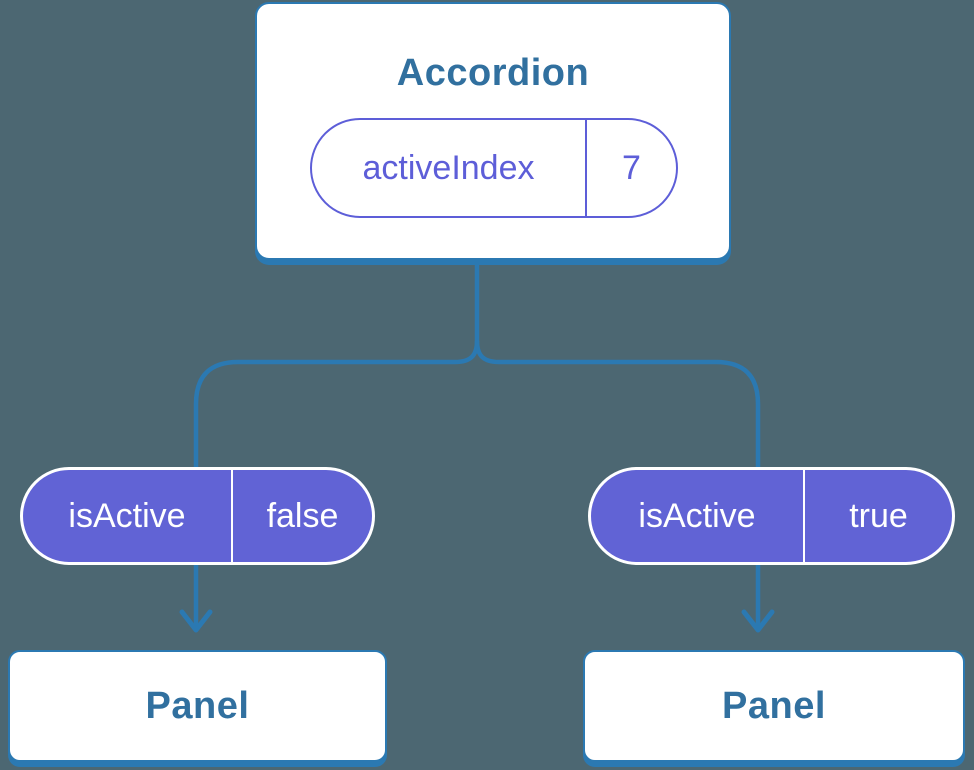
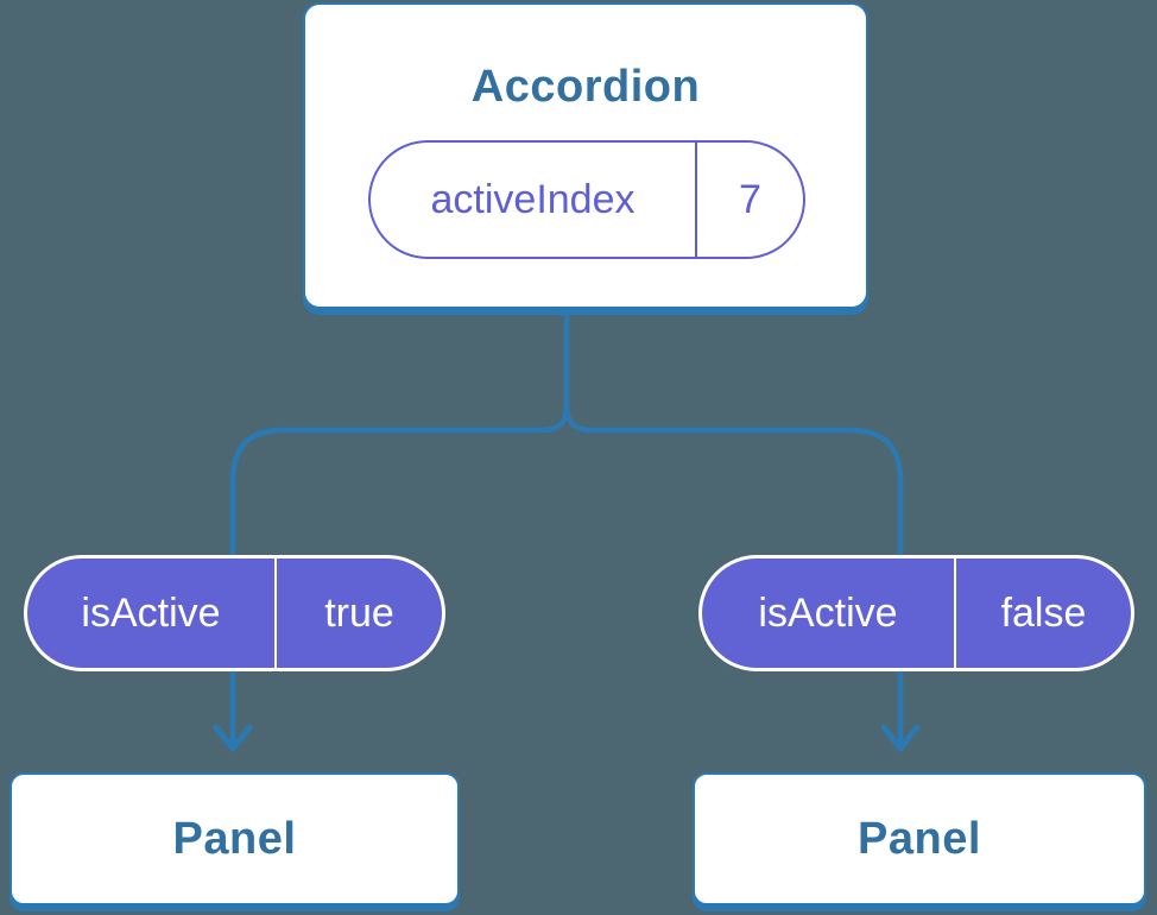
  Accordion
  activeIndex
  7
  isActive
- false
+ true
  isActive
- true
+ false
  Panel
  Panel
